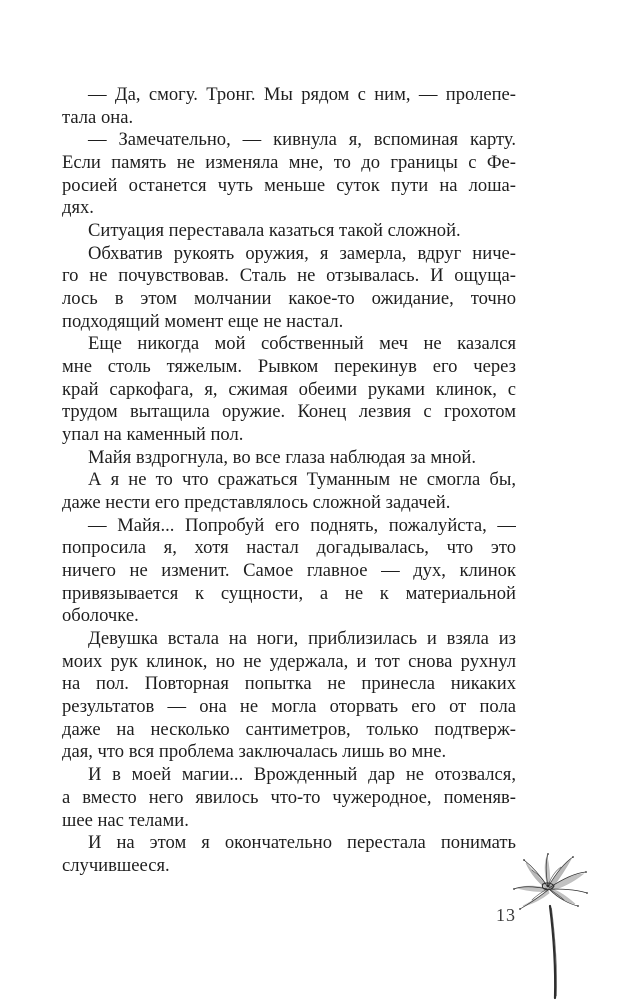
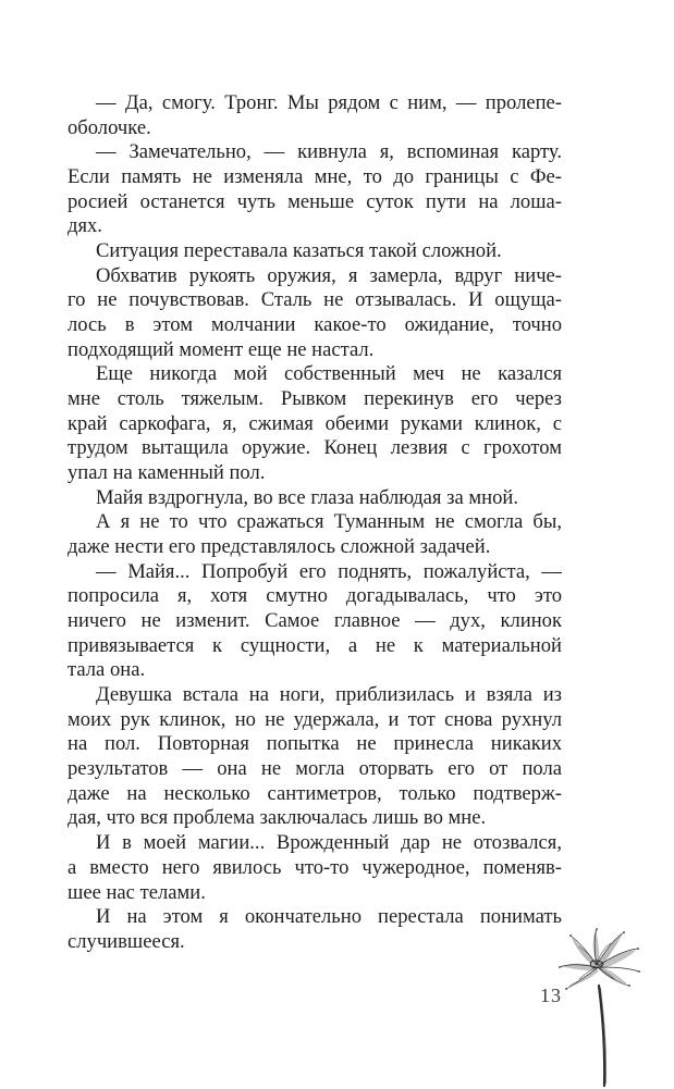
  — Да, смогу. Тронг. Мы рядом с ним, — пролепе-
- тала она.
+ оболочке.
  — Замечательно, — кивнула я, вспоминая карту.
  Если память не изменяла мне, то до границы с Фе-
  росией останется чуть меньше суток пути на лоша-
  дях.
  Ситуация переставала казаться такой сложной.
  Обхватив рукоять оружия, я замерла, вдруг ниче-
  го не почувствовав. Сталь не отзывалась. И ощуща-
  лось в этом молчании какое-то ожидание, точно
  подходящий момент еще не настал.
  Еще никогда мой собственный меч не казался
  мне столь тяжелым. Рывком перекинув его через
  край саркофага, я, сжимая обеими руками клинок, с
  трудом вытащила оружие. Конец лезвия с грохотом
  упал на каменный пол.
  Майя вздрогнула, во все глаза наблюдая за мной.
  А я не то что сражаться Туманным не смогла бы,
  даже нести его представлялось сложной задачей.
  — Майя... Попробуй его поднять, пожалуйста, —
- попросила я, хотя настал догадывалась, что это
+ попросила я, хотя смутно догадывалась, что это
  ничего не изменит. Самое главное — дух, клинок
  привязывается к сущности, а не к материальной
- оболочке.
+ тала она.
  Девушка встала на ноги, приблизилась и взяла из
  моих рук клинок, но не удержала, и тот снова рухнул
  на пол. Повторная попытка не принесла никаких
  результатов — она не могла оторвать его от пола
  даже на несколько сантиметров, только подтверж-
  дая, что вся проблема заключалась лишь во мне.
  И в моей магии... Врожденный дар не отозвался,
  а вместо него явилось что-то чужеродное, поменяв-
  шее нас телами.
  И на этом я окончательно перестала понимать
  случившееся.
  13
